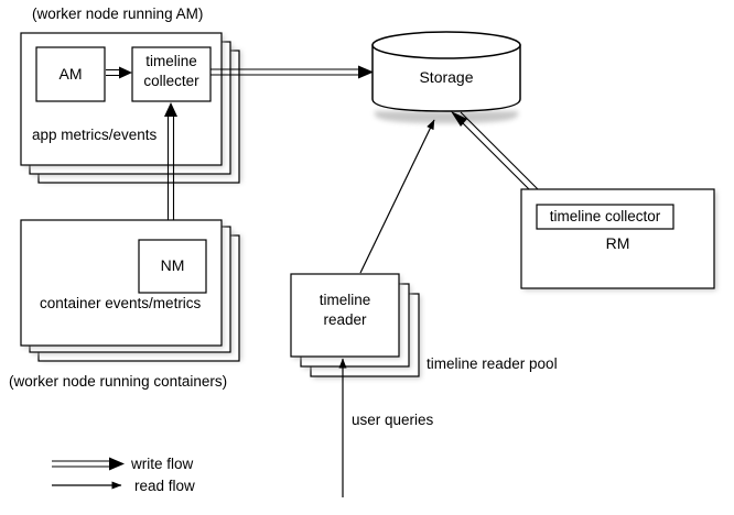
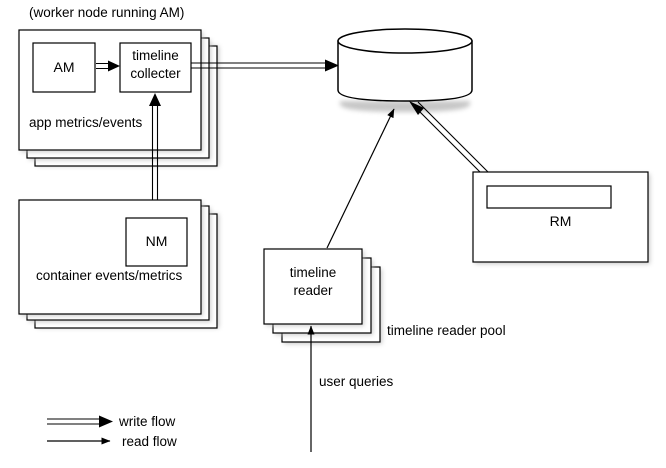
  (worker node running AM)
  AM
  timeline
  collecter
  app metrics/events
  NM
  container events/metrics
- (worker node running containers)
- Storage
- timeline collector
  RM
  timeline
  reader
  timeline reader pool
  user queries
  write flow
  read flow
